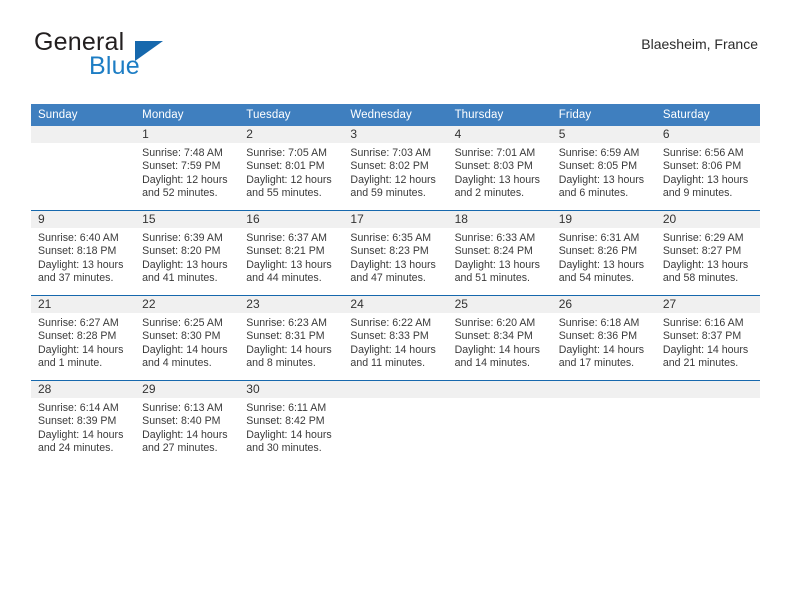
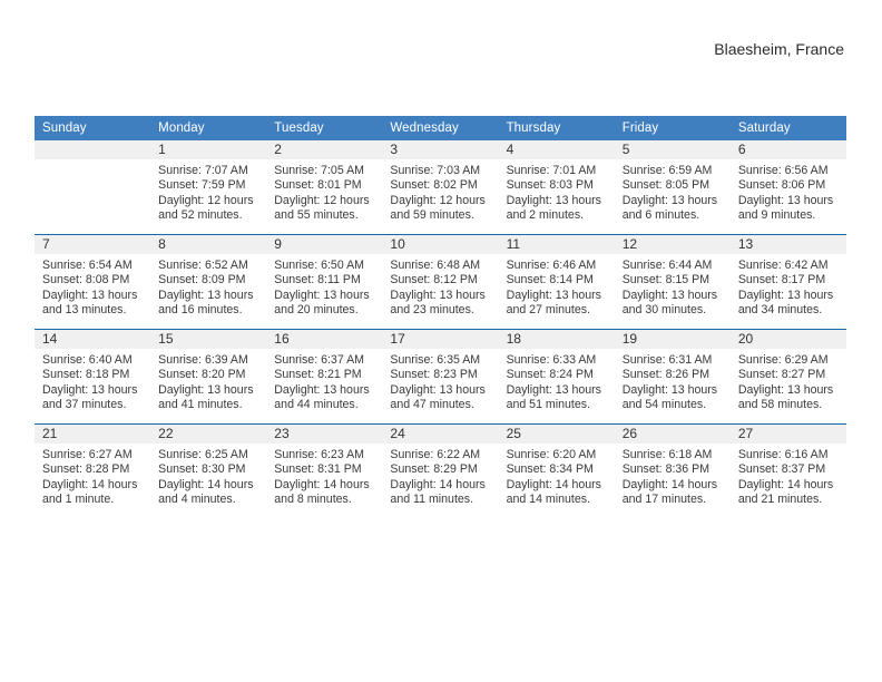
- General
- Blue
  Blaesheim, France
  Sunday	Monday	Tuesday	Wednesday	Thursday	Friday	Saturday
- 	1Sunrise: 7:48 AMSunset: 7:59 PMDaylight: 12 hoursand 52 minutes.	2Sunrise: 7:05 AMSunset: 8:01 PMDaylight: 12 hoursand 55 minutes.	3Sunrise: 7:03 AMSunset: 8:02 PMDaylight: 12 hoursand 59 minutes.	4Sunrise: 7:01 AMSunset: 8:03 PMDaylight: 13 hoursand 2 minutes.	5Sunrise: 6:59 AMSunset: 8:05 PMDaylight: 13 hoursand 6 minutes.	6Sunrise: 6:56 AMSunset: 8:06 PMDaylight: 13 hoursand 9 minutes.
+ 	1Sunrise: 7:07 AMSunset: 7:59 PMDaylight: 12 hoursand 52 minutes.	2Sunrise: 7:05 AMSunset: 8:01 PMDaylight: 12 hoursand 55 minutes.	3Sunrise: 7:03 AMSunset: 8:02 PMDaylight: 12 hoursand 59 minutes.	4Sunrise: 7:01 AMSunset: 8:03 PMDaylight: 13 hoursand 2 minutes.	5Sunrise: 6:59 AMSunset: 8:05 PMDaylight: 13 hoursand 6 minutes.	6Sunrise: 6:56 AMSunset: 8:06 PMDaylight: 13 hoursand 9 minutes.
+ 7Sunrise: 6:54 AMSunset: 8:08 PMDaylight: 13 hoursand 13 minutes.	8Sunrise: 6:52 AMSunset: 8:09 PMDaylight: 13 hoursand 16 minutes.	9Sunrise: 6:50 AMSunset: 8:11 PMDaylight: 13 hoursand 20 minutes.	10Sunrise: 6:48 AMSunset: 8:12 PMDaylight: 13 hoursand 23 minutes.	11Sunrise: 6:46 AMSunset: 8:14 PMDaylight: 13 hoursand 27 minutes.	12Sunrise: 6:44 AMSunset: 8:15 PMDaylight: 13 hoursand 30 minutes.	13Sunrise: 6:42 AMSunset: 8:17 PMDaylight: 13 hoursand 34 minutes.
- 9Sunrise: 6:40 AMSunset: 8:18 PMDaylight: 13 hoursand 37 minutes.	15Sunrise: 6:39 AMSunset: 8:20 PMDaylight: 13 hoursand 41 minutes.	16Sunrise: 6:37 AMSunset: 8:21 PMDaylight: 13 hoursand 44 minutes.	17Sunrise: 6:35 AMSunset: 8:23 PMDaylight: 13 hoursand 47 minutes.	18Sunrise: 6:33 AMSunset: 8:24 PMDaylight: 13 hoursand 51 minutes.	19Sunrise: 6:31 AMSunset: 8:26 PMDaylight: 13 hoursand 54 minutes.	20Sunrise: 6:29 AMSunset: 8:27 PMDaylight: 13 hoursand 58 minutes.
+ 14Sunrise: 6:40 AMSunset: 8:18 PMDaylight: 13 hoursand 37 minutes.	15Sunrise: 6:39 AMSunset: 8:20 PMDaylight: 13 hoursand 41 minutes.	16Sunrise: 6:37 AMSunset: 8:21 PMDaylight: 13 hoursand 44 minutes.	17Sunrise: 6:35 AMSunset: 8:23 PMDaylight: 13 hoursand 47 minutes.	18Sunrise: 6:33 AMSunset: 8:24 PMDaylight: 13 hoursand 51 minutes.	19Sunrise: 6:31 AMSunset: 8:26 PMDaylight: 13 hoursand 54 minutes.	20Sunrise: 6:29 AMSunset: 8:27 PMDaylight: 13 hoursand 58 minutes.
- 21Sunrise: 6:27 AMSunset: 8:28 PMDaylight: 14 hoursand 1 minute.	22Sunrise: 6:25 AMSunset: 8:30 PMDaylight: 14 hoursand 4 minutes.	23Sunrise: 6:23 AMSunset: 8:31 PMDaylight: 14 hoursand 8 minutes.	24Sunrise: 6:22 AMSunset: 8:33 PMDaylight: 14 hoursand 11 minutes.	25Sunrise: 6:20 AMSunset: 8:34 PMDaylight: 14 hoursand 14 minutes.	26Sunrise: 6:18 AMSunset: 8:36 PMDaylight: 14 hoursand 17 minutes.	27Sunrise: 6:16 AMSunset: 8:37 PMDaylight: 14 hoursand 21 minutes.
+ 21Sunrise: 6:27 AMSunset: 8:28 PMDaylight: 14 hoursand 1 minute.	22Sunrise: 6:25 AMSunset: 8:30 PMDaylight: 14 hoursand 4 minutes.	23Sunrise: 6:23 AMSunset: 8:31 PMDaylight: 14 hoursand 8 minutes.	24Sunrise: 6:22 AMSunset: 8:29 PMDaylight: 14 hoursand 11 minutes.	25Sunrise: 6:20 AMSunset: 8:34 PMDaylight: 14 hoursand 14 minutes.	26Sunrise: 6:18 AMSunset: 8:36 PMDaylight: 14 hoursand 17 minutes.	27Sunrise: 6:16 AMSunset: 8:37 PMDaylight: 14 hoursand 21 minutes.
- 28Sunrise: 6:14 AMSunset: 8:39 PMDaylight: 14 hoursand 24 minutes.	29Sunrise: 6:13 AMSunset: 8:40 PMDaylight: 14 hoursand 27 minutes.	30Sunrise: 6:11 AMSunset: 8:42 PMDaylight: 14 hoursand 30 minutes.
